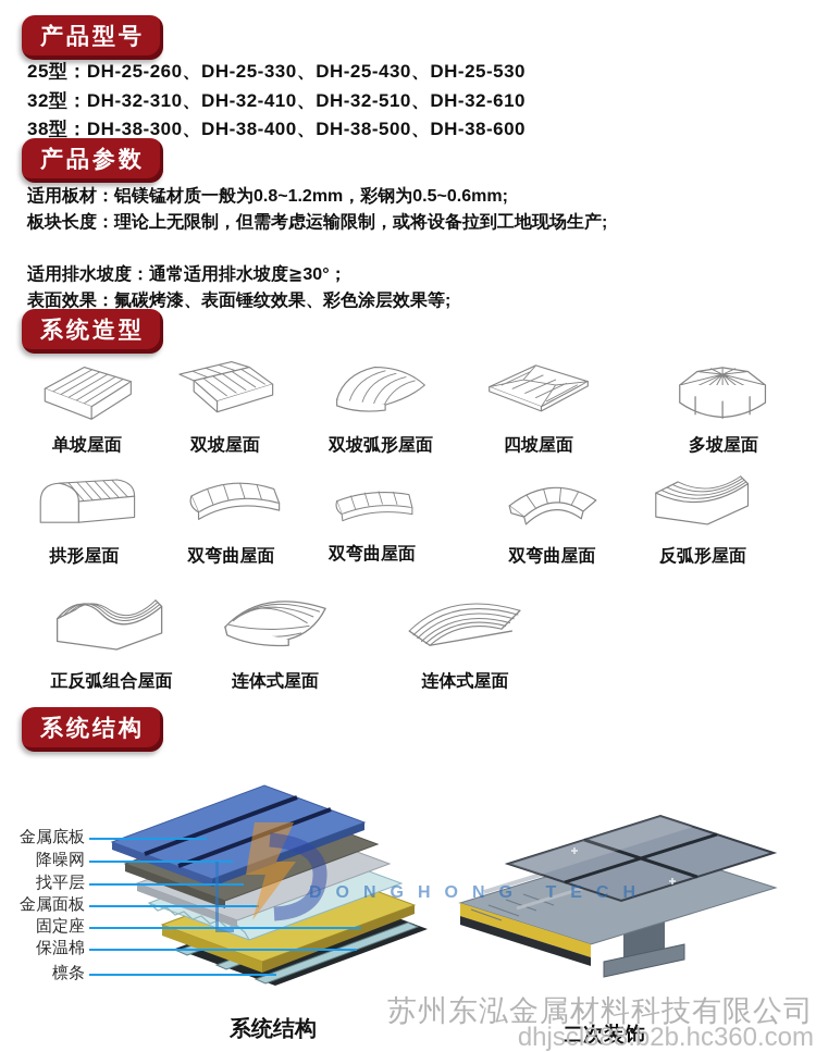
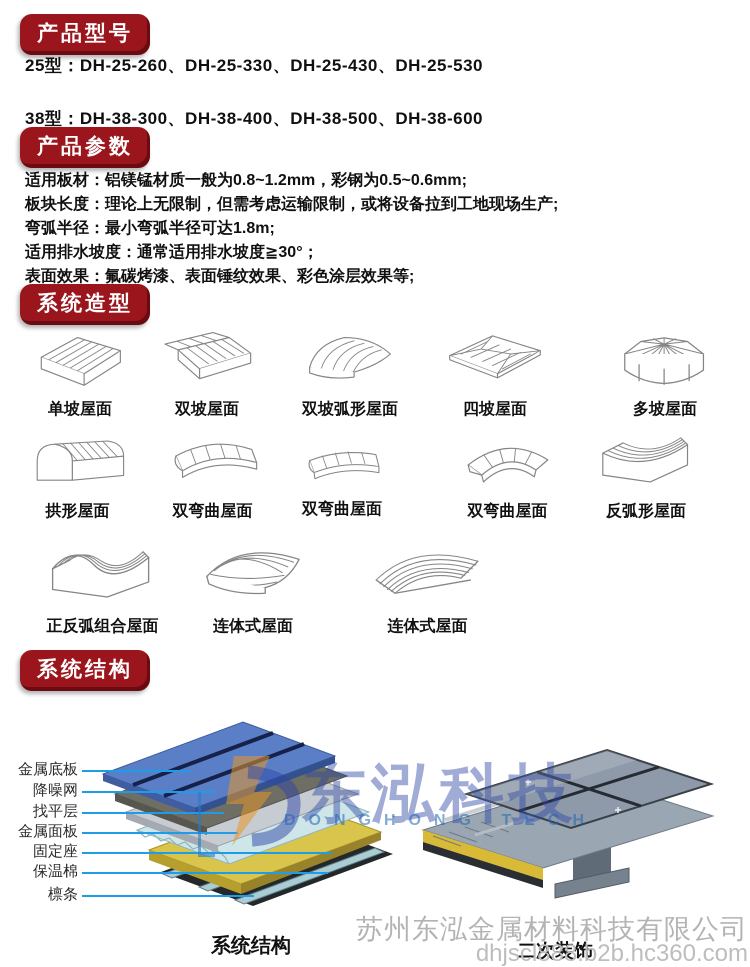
  产品型号
  25型：DH-25-260、DH-25-330、DH-25-430、DH-25-530
- 32型：DH-32-310、DH-32-410、DH-32-510、DH-32-610
  38型：DH-38-300、DH-38-400、DH-38-500、DH-38-600
  产品参数
  适用板材：铝镁锰材质一般为0.8~1.2mm，彩钢为0.5~0.6mm;
  板块长度：理论上无限制，但需考虑运输限制，或将设备拉到工地现场生产;
+ 弯弧半径：最小弯弧半径可达1.8m;
  适用排水坡度：通常适用排水坡度≧30°；
  表面效果：氟碳烤漆、表面锤纹效果、彩色涂层效果等;
  系统造型
  单坡屋面
  双坡屋面
  双坡弧形屋面
  四坡屋面
  多坡屋面
  拱形屋面
  双弯曲屋面
  双弯曲屋面
  双弯曲屋面
  反弧形屋面
  正反弧组合屋面
  连体式屋面
  连体式屋面
  系统结构
  金属底板
  降噪网
  找平层
  金属面板
  固定座
  保温棉
  檩条
+ 东泓科技
  DONGHONG TECH
  系统结构
  二次装饰
  苏州东泓金属材料科技有限公司
  dhjscl888.b2b.hc360.com
